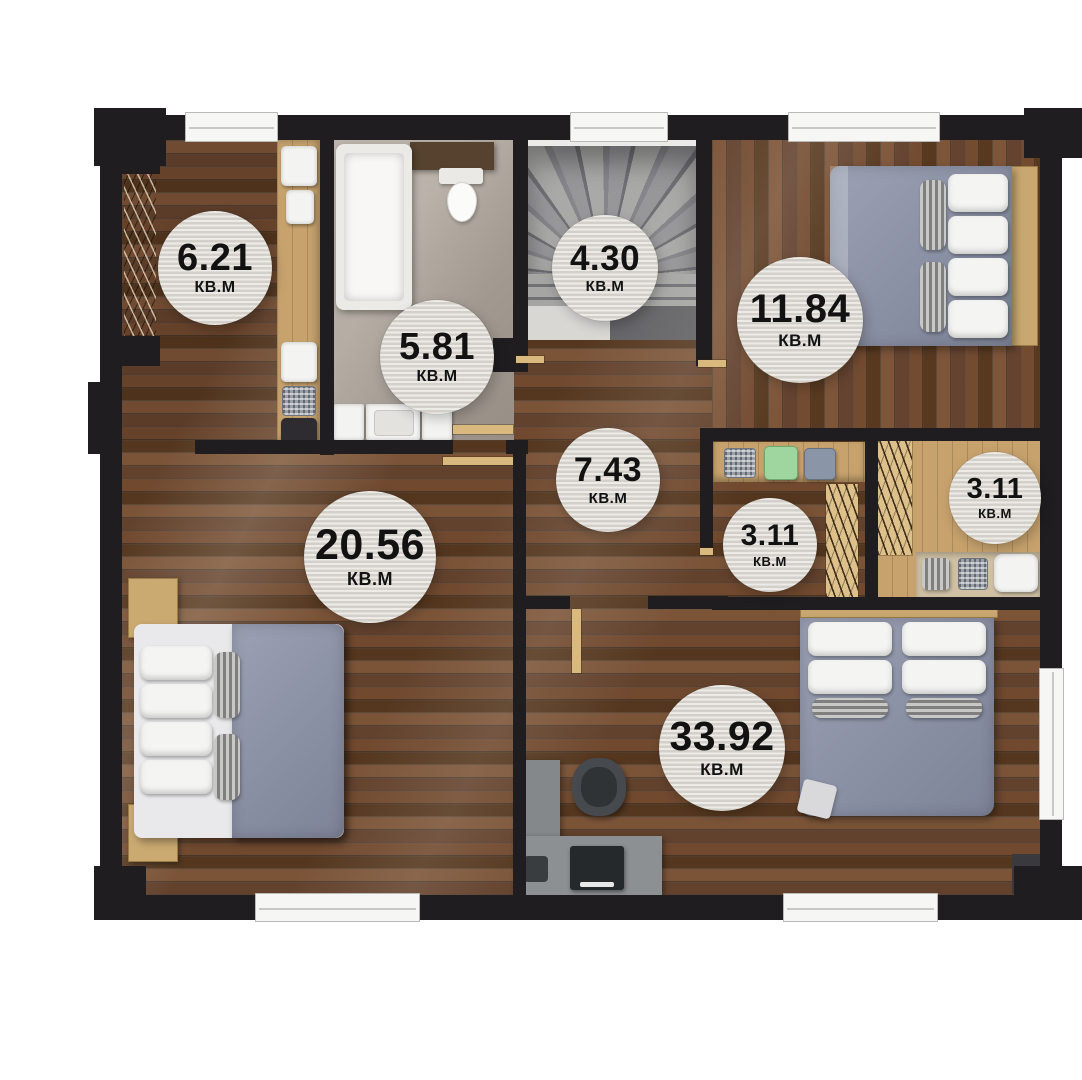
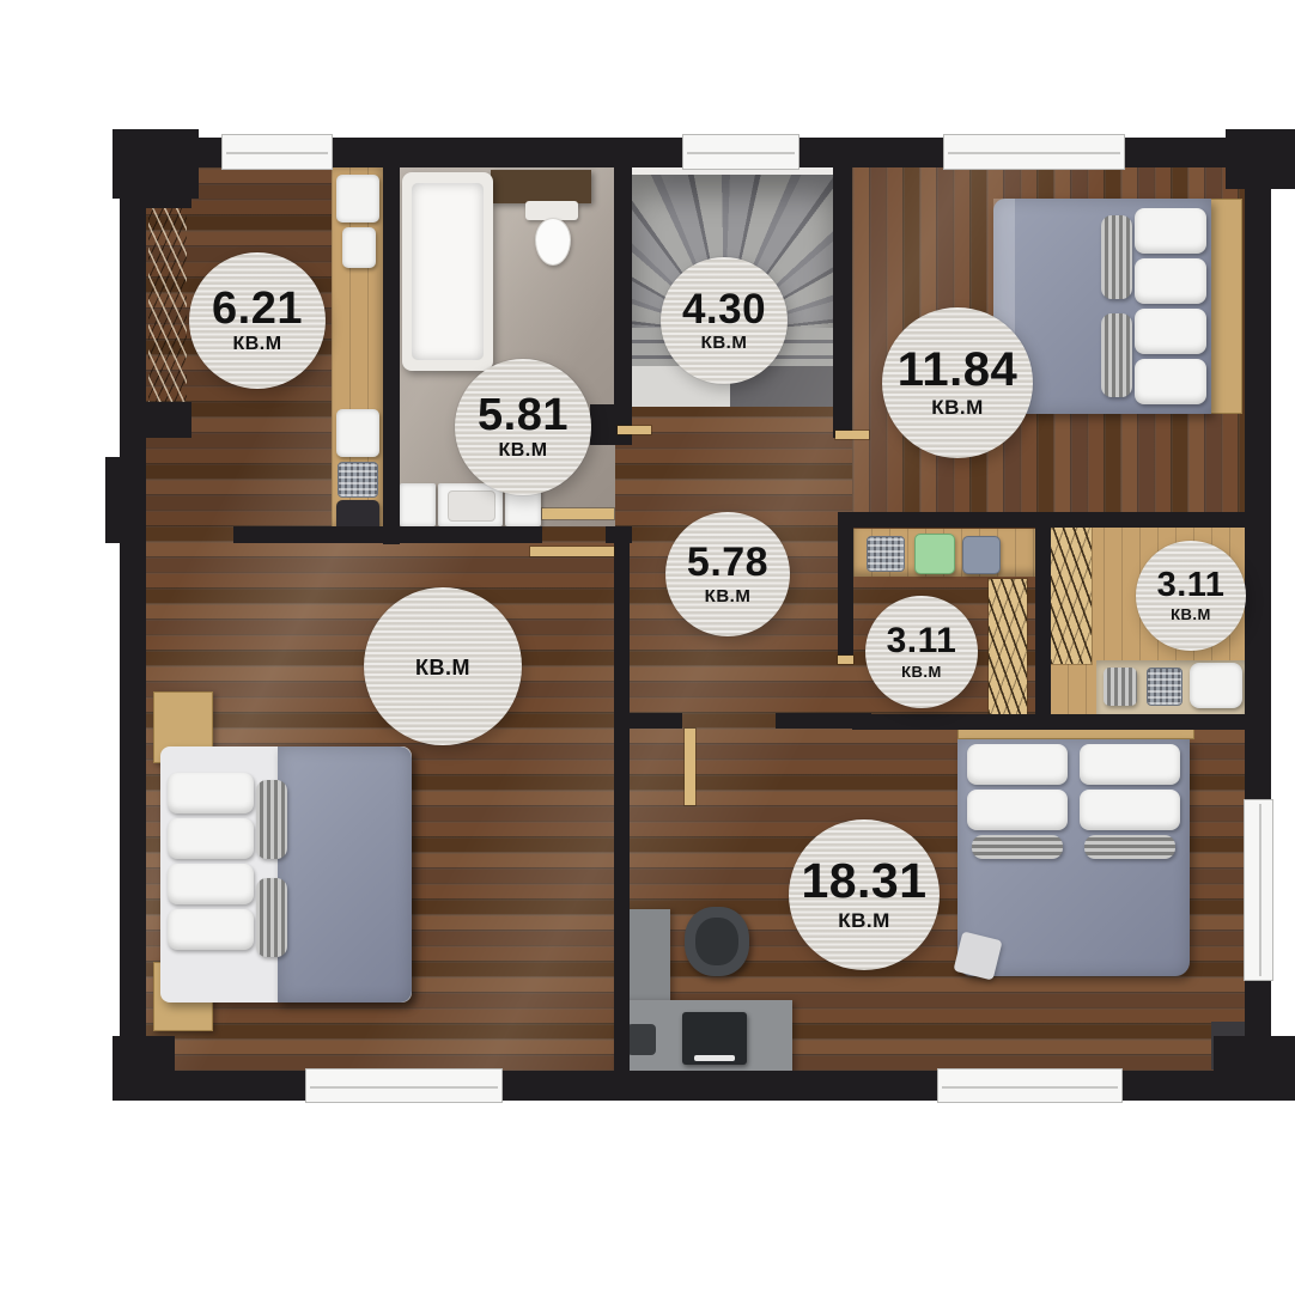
  6.21
  КВ.М
  5.81
  КВ.М
  4.30
  КВ.М
  11.84
  КВ.М
- 7.43
+ 5.78
  КВ.М
- 20.56
  КВ.М
  3.11
  КВ.М
  3.11
  КВ.М
- 33.92
+ 18.31
  КВ.М
